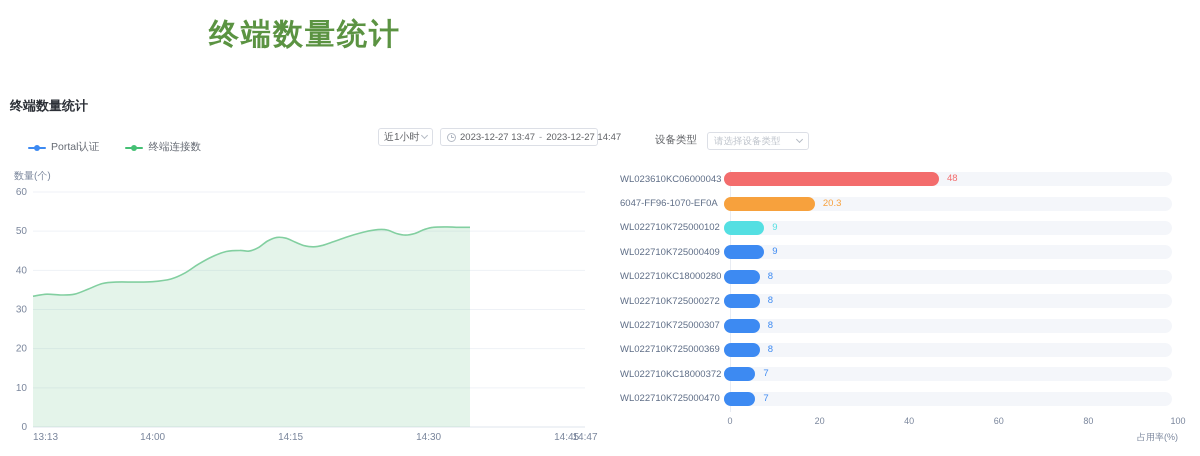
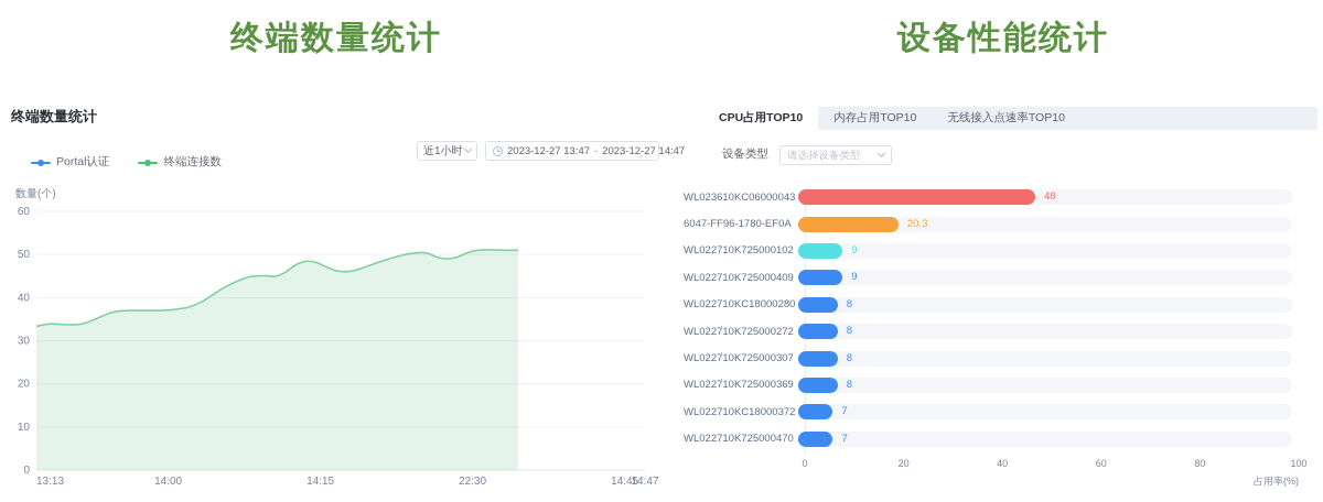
  终端数量统计
  终端数量统计
  近1小时
  2023-12-27 13:47
  -
  2023-12-27 14:47
  Portal认证
  终端连接数
  数量(个)
  0
  10
  20
  30
  40
  50
  60
  13:13
  14:00
  14:15
- 14:30
+ 22:30
  14:45
  14:47
+ 设备性能统计
+ CPU占用TOP10
+ 内存占用TOP10
+ 无线接入点速率TOP10
  设备类型
  请选择设备类型
  WL023610KC06000043
  48
- 6047-FF96-1070-EF0A
+ 6047-FF96-1780-EF0A
  20.3
  WL022710K725000102
  9
  WL022710K725000409
  9
  WL022710KC18000280
  8
  WL022710K725000272
  8
  WL022710K725000307
  8
  WL022710K725000369
  8
  WL022710KC18000372
  7
  WL022710K725000470
  7
  0
  20
  40
  60
  80
  100
  占用率(%)
